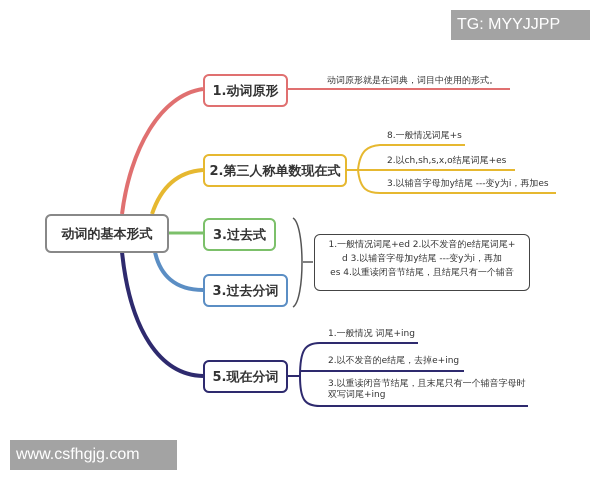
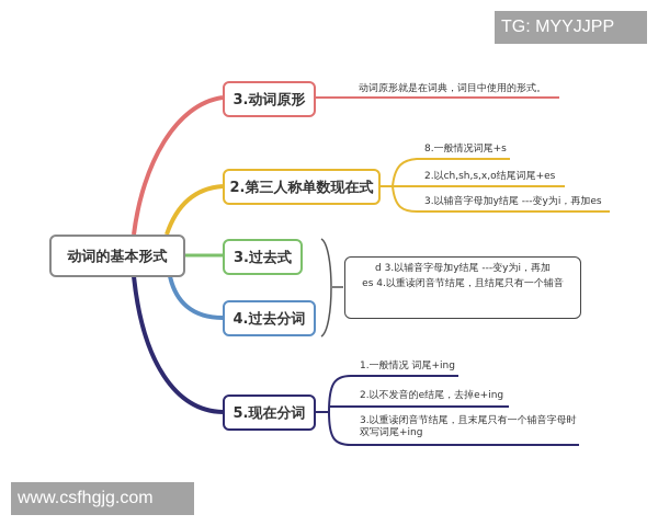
  动词的基本形式
- 1.动词原形
+ 3.动词原形
  动词原形就是在词典，词目中使用的形式。
  2.第三人称单数现在式
  8.一般情况词尾+s
  2.以ch,sh,s,x,o结尾词尾+es
  3.以辅音字母加y结尾 ---变y为i，再加es
  3.过去式
- 3.过去分词
+ 4.过去分词
- 1.一般情况词尾+ed 2.以不发音的e结尾词尾+
  d 3.以辅音字母加y结尾 ---变y为i，再加
  es 4.以重读闭音节结尾，且结尾只有一个辅音
  5.现在分词
  1.一般情况 词尾+ing
  2.以不发音的e结尾，去掉e+ing
  3.以重读闭音节结尾，且末尾只有一个辅音字母时双写词尾+ing
  TG: MYYJJPP
  www.csfhgjg.com
